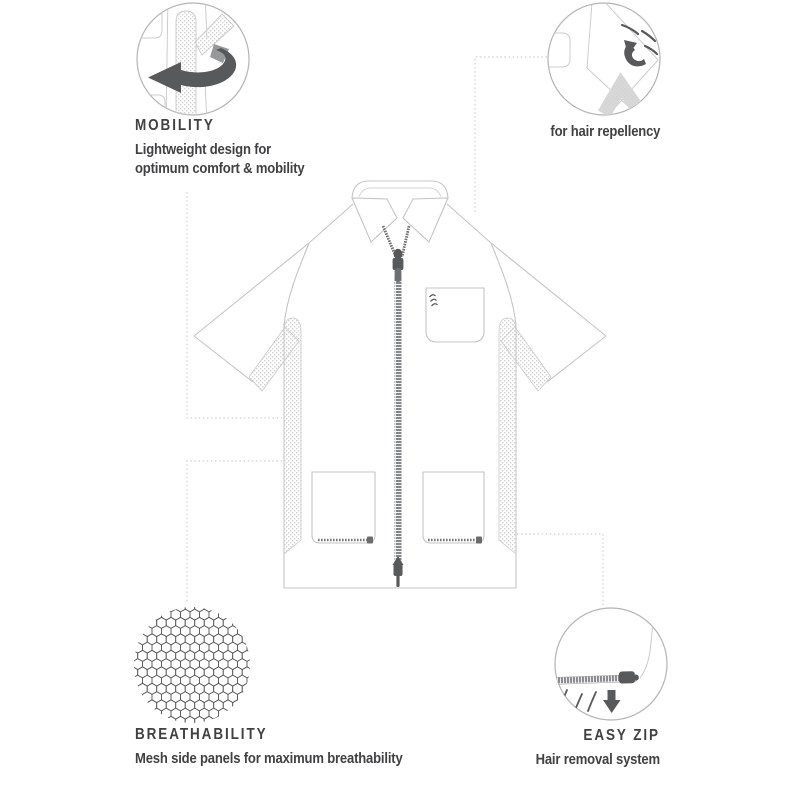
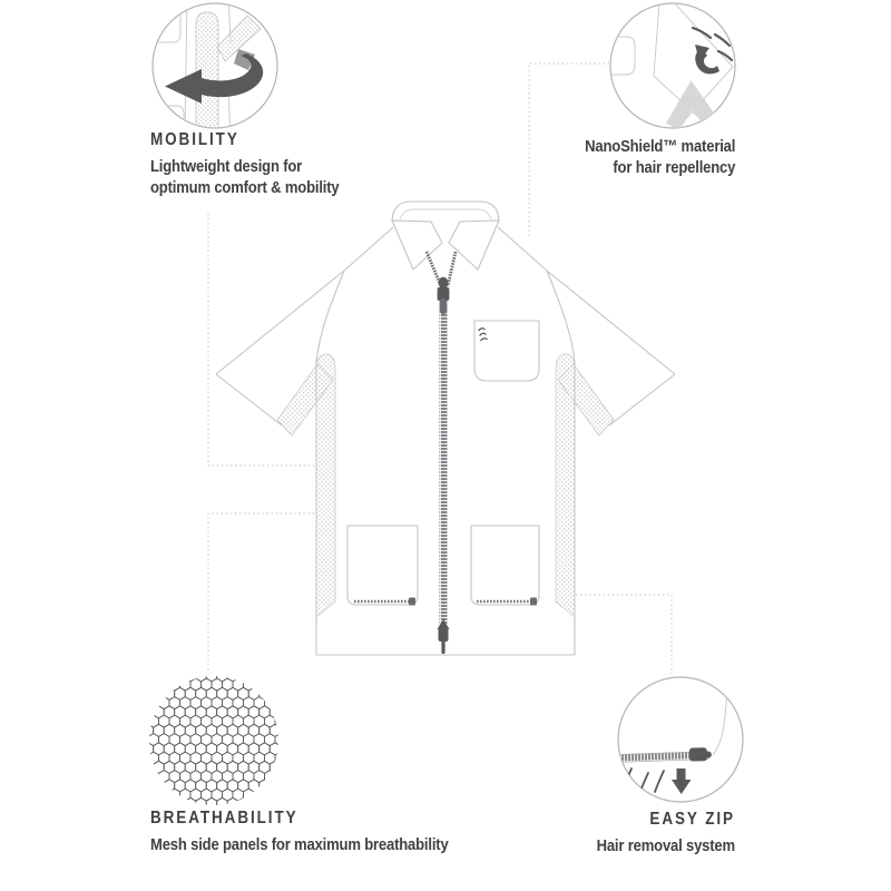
  MOBILITY
  Lightweight design for
  optimum comfort & mobility
+ NanoShield™ material
  for hair repellency
  BREATHABILITY
  Mesh side panels for maximum breathability
  EASY ZIP
  Hair removal system
